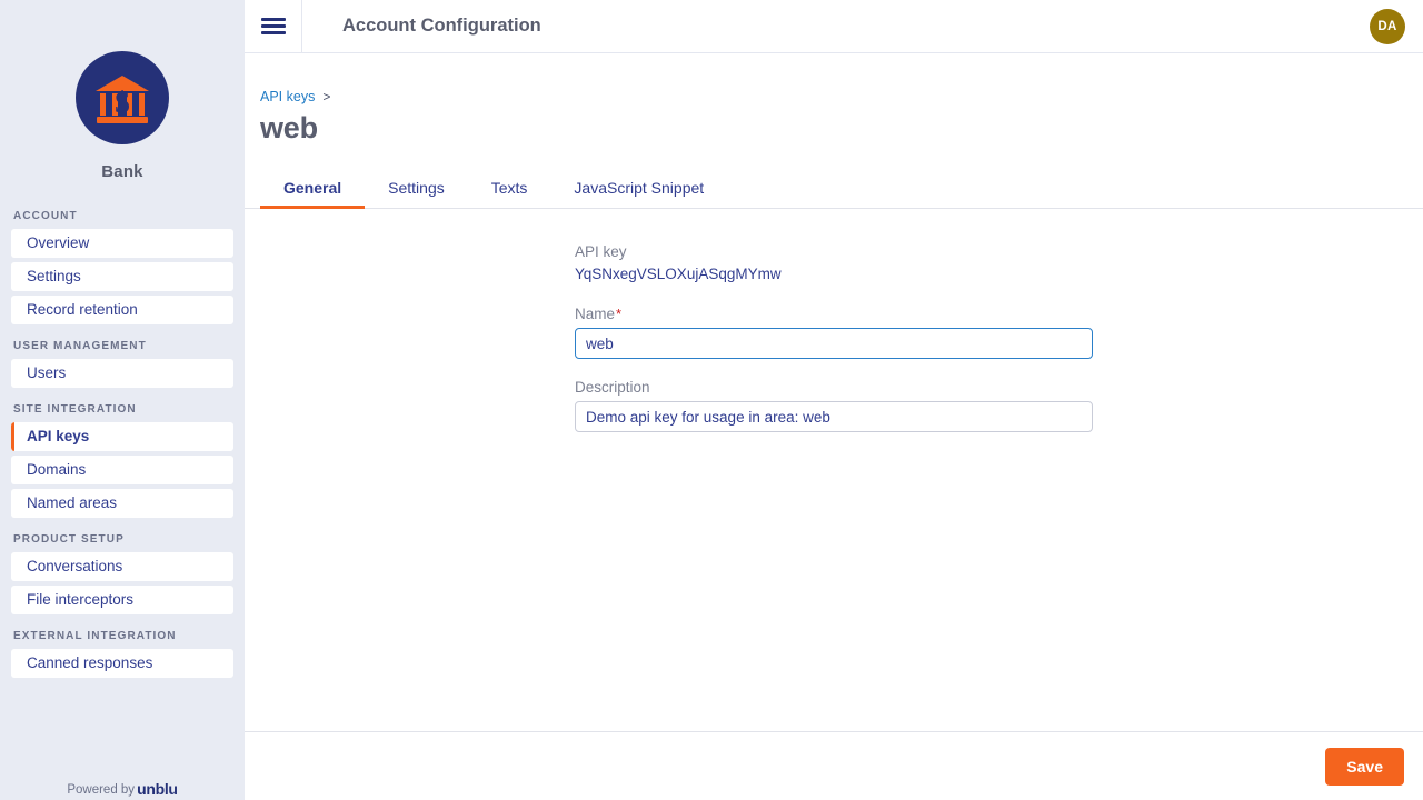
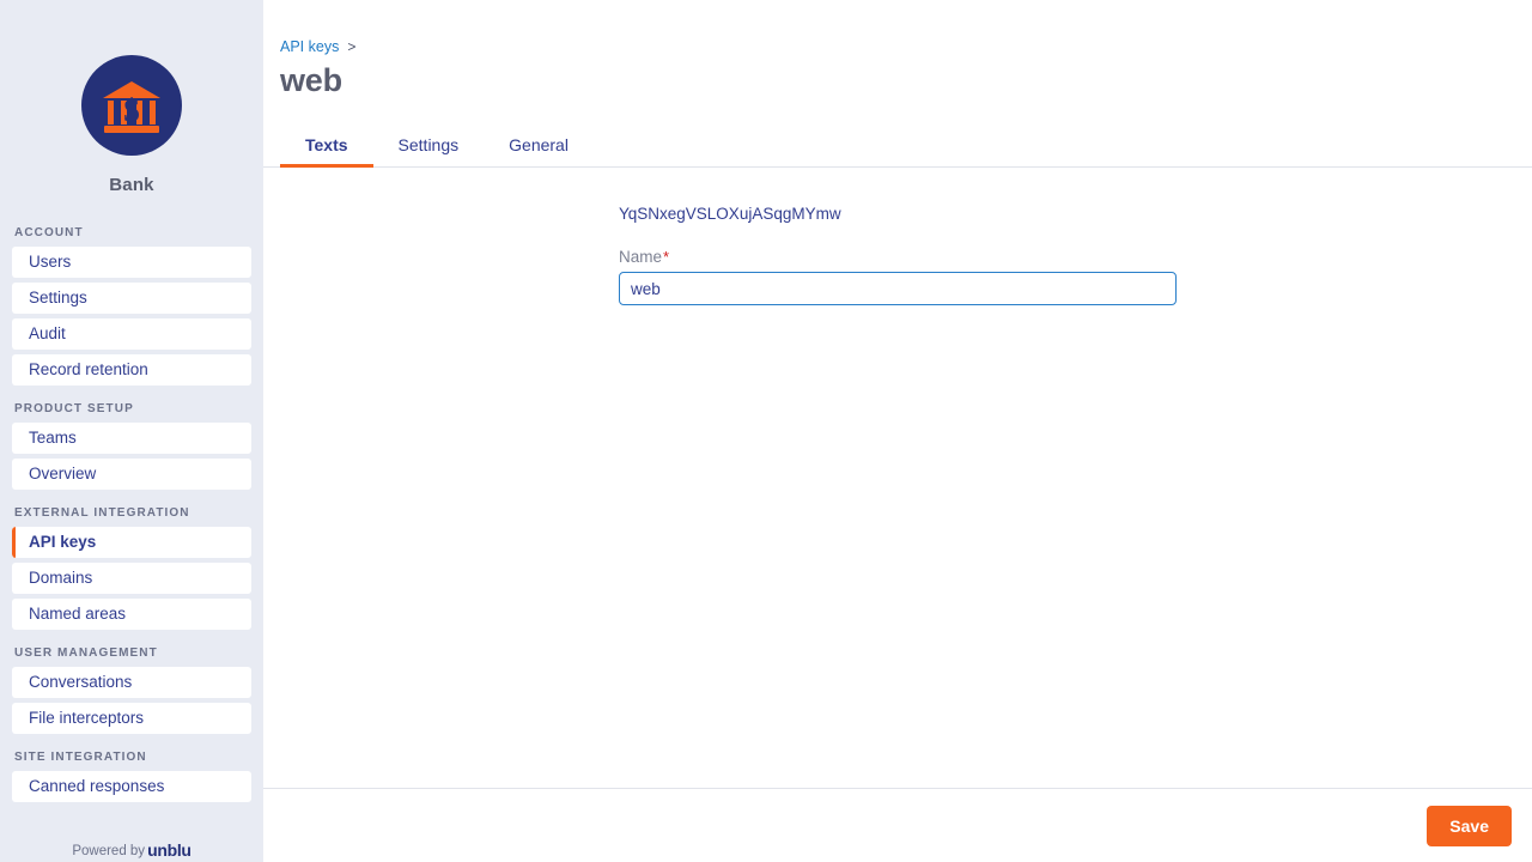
  $
  Bank
  ACCOUNT
- Overview
+ Users
  Settings
+ Audit
  Record retention
- USER MANAGEMENT
+ PRODUCT SETUP
+ Teams
- Users
+ Overview
- SITE INTEGRATION
+ EXTERNAL INTEGRATION
  API keys
  Domains
  Named areas
- PRODUCT SETUP
+ USER MANAGEMENT
  Conversations
  File interceptors
- EXTERNAL INTEGRATION
+ SITE INTEGRATION
  Canned responses
  Powered by unblu
- Account Configuration
- DA
  API keys
  >
  web
- General
+ Texts
  Settings
- Texts
+ General
- JavaScript Snippet
- API key
  YqSNxegVSLOXujASqgMYmw
  Name*
  web
- Description
- Demo api key for usage in area: web
  Save
